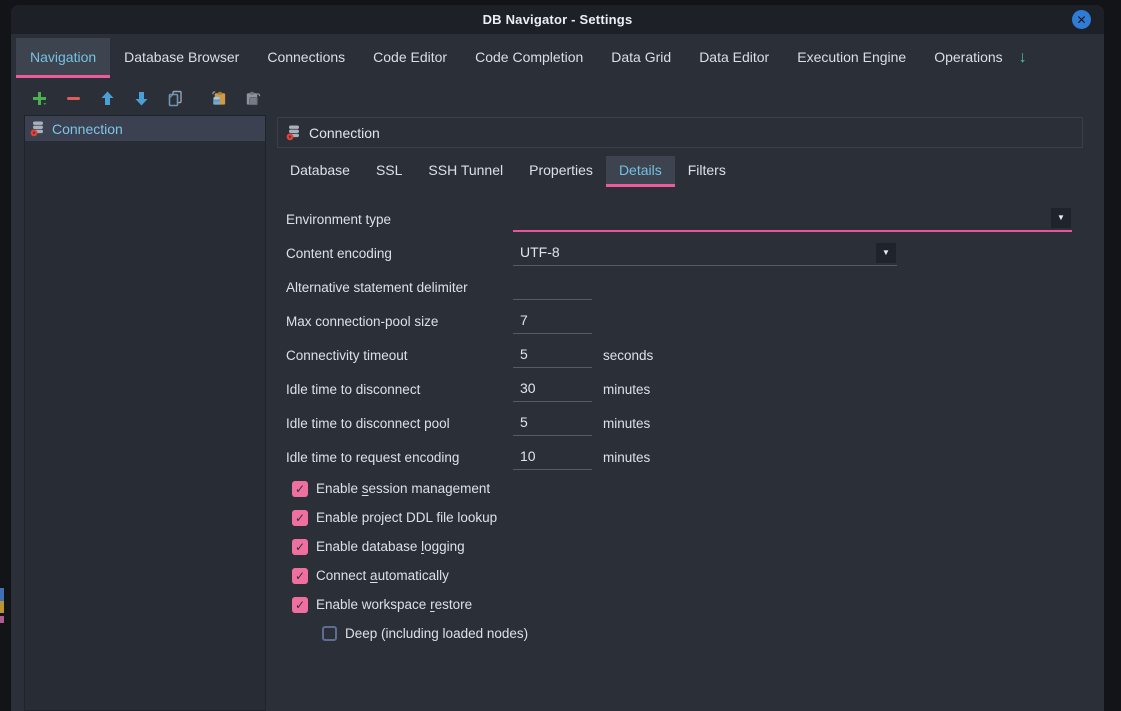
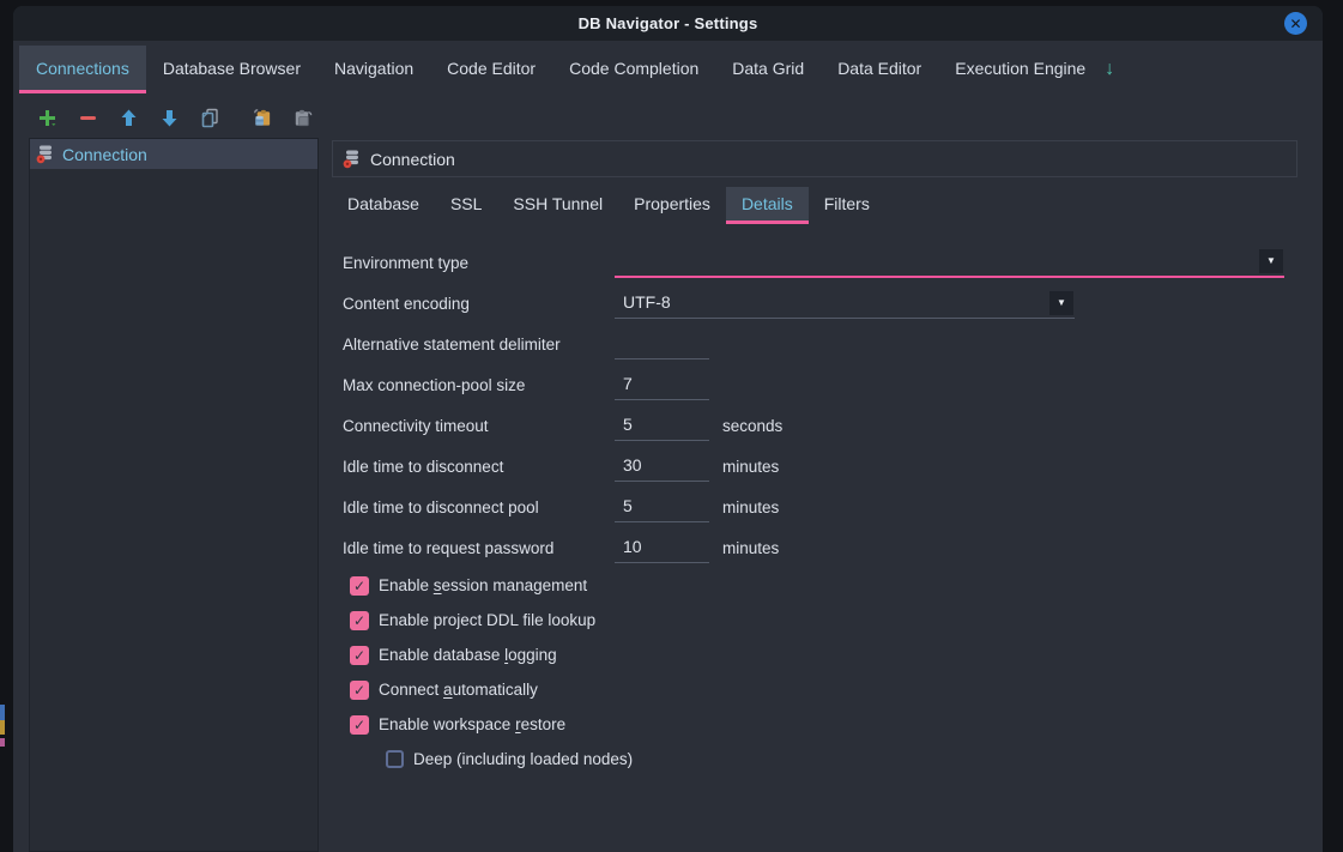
  DB Navigator - Settings
  ✕
- Navigation
+ Connections
  Database Browser
- Connections
+ Navigation
  Code Editor
  Code Completion
  Data Grid
  Data Editor
  Execution Engine
- Operations
  ↓
  Connection
  Connection
  Database
  SSL
  SSH Tunnel
  Properties
  Details
  Filters
  Environment type
  ▼
  Content encoding
  UTF-8
  ▼
  Alternative statement delimiter
  Max connection-pool size
  7
  Connectivity timeout
  5
  seconds
  Idle time to disconnect
  30
  minutes
  Idle time to disconnect pool
  5
  minutes
- Idle time to request encoding
+ Idle time to request password
  10
  minutes
  ✓
  Enable session management
  ✓
  Enable project DDL file lookup
  ✓
  Enable database logging
  ✓
  Connect automatically
  ✓
  Enable workspace restore
  Deep (including loaded nodes)
